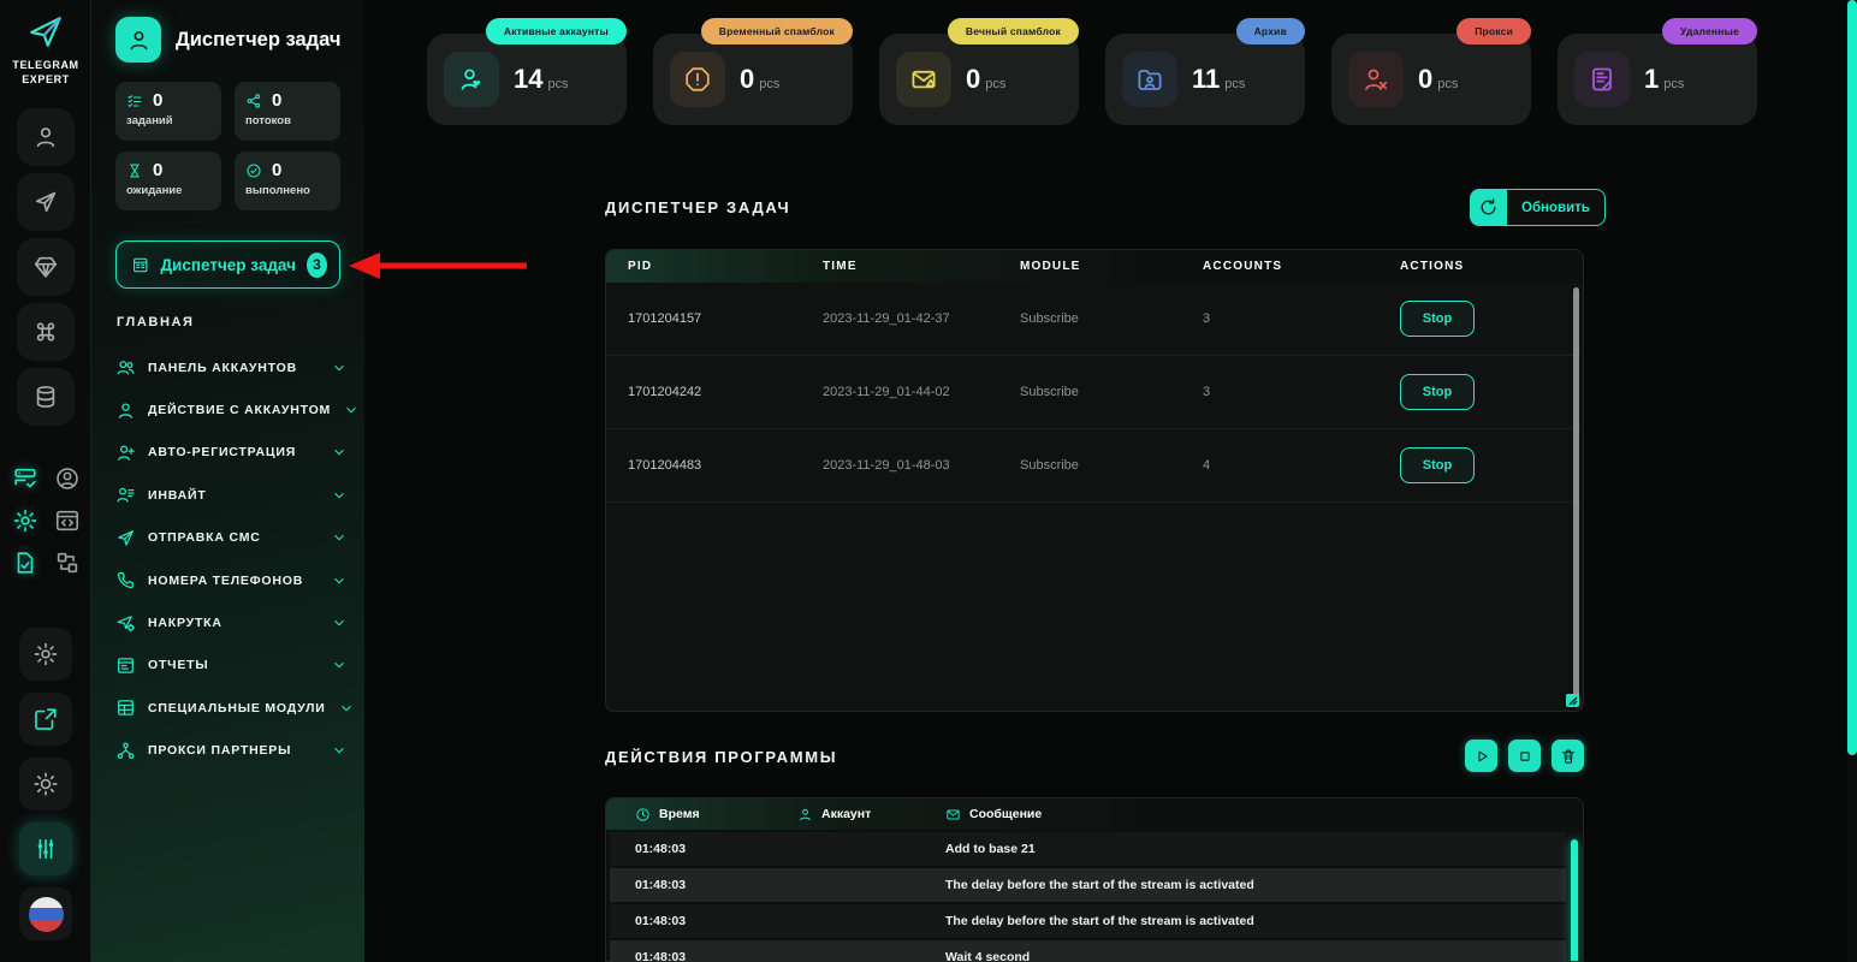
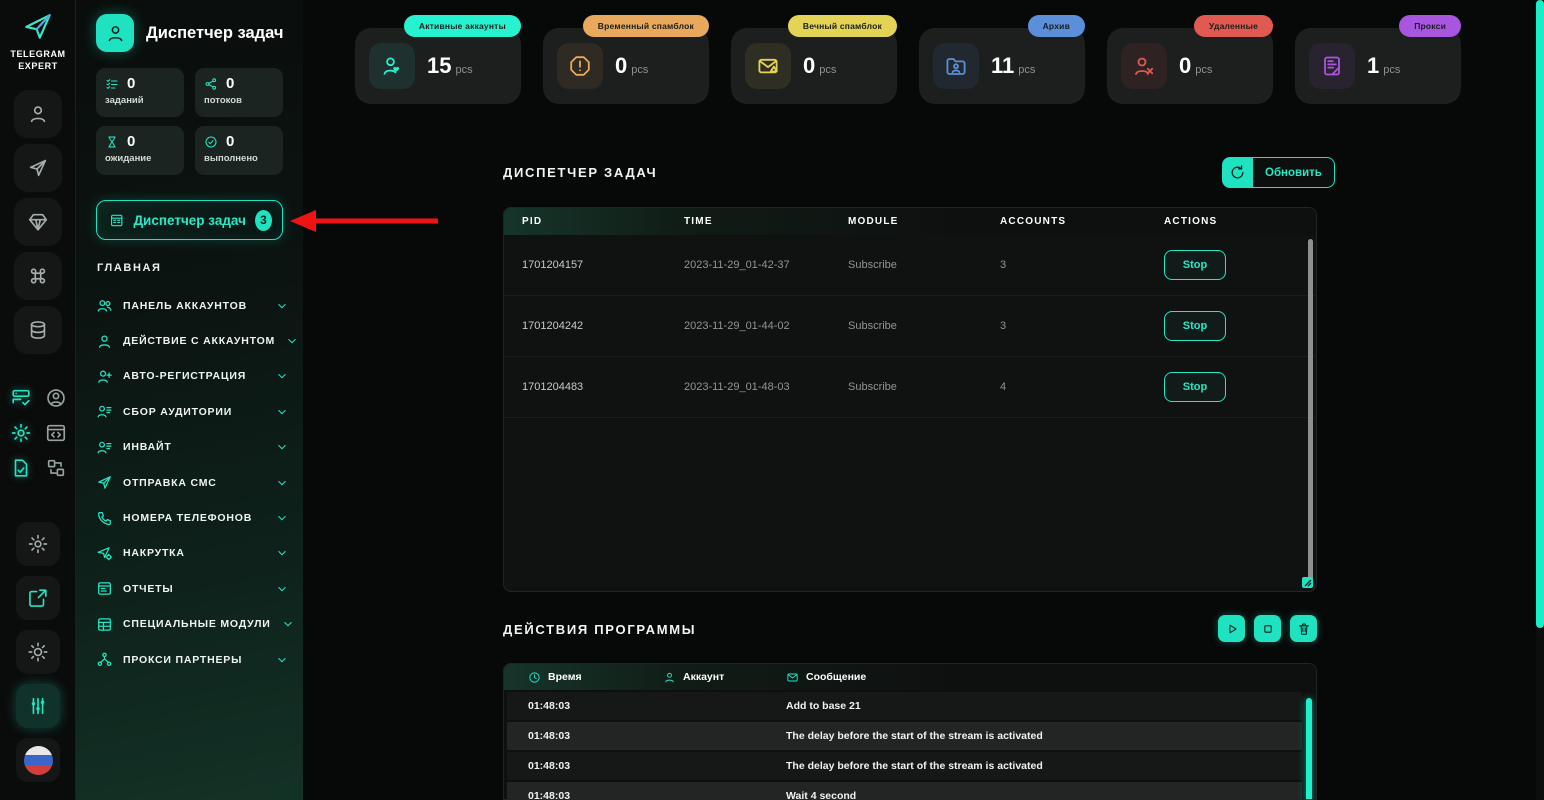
  TELEGRAM
  EXPERT
  Диспетчер задач
  0
  заданий
  0
  потоков
  0
  ожидание
  0
  выполнено
  Диспетчер задач
  3
  ГЛАВНАЯ
  ПАНЕЛЬ АККАУНТОВ
  ДЕЙСТВИЕ С АККАУНТОМ
  АВТО-РЕГИСТРАЦИЯ
+ СБОР АУДИТОРИИ
  ИНВАЙТ
  ОТПРАВКА СМС
  НОМЕРА ТЕЛЕФОНОВ
  НАКРУТКА
  ОТЧЕТЫ
  СПЕЦИАЛЬНЫЕ МОДУЛИ
  ПРОКСИ ПАРТНЕРЫ
  Активные аккаунты
- 14
+ 15
  pcs
  Временный спамблок
  0
  pcs
  Вечный спамблок
  0
  pcs
  Архив
  11
  pcs
- Прокси
+ Удаленные
  0
  pcs
- Удаленные
+ Прокси
  1
  pcs
  ДИСПЕТЧЕР ЗАДАЧ
  Обновить
  PID
  TIME
  MODULE
  ACCOUNTS
  ACTIONS
  1701204157
  2023-11-29_01-42-37
  Subscribe
  3
  Stop
  1701204242
  2023-11-29_01-44-02
  Subscribe
  3
  Stop
  1701204483
  2023-11-29_01-48-03
  Subscribe
  4
  Stop
  ДЕЙСТВИЯ ПРОГРАММЫ
  Время
  Аккаунт
  Сообщение
  01:48:03
  Add to base 21
  01:48:03
  The delay before the start of the stream is activated
  01:48:03
  The delay before the start of the stream is activated
  01:48:03
  Wait 4 second
